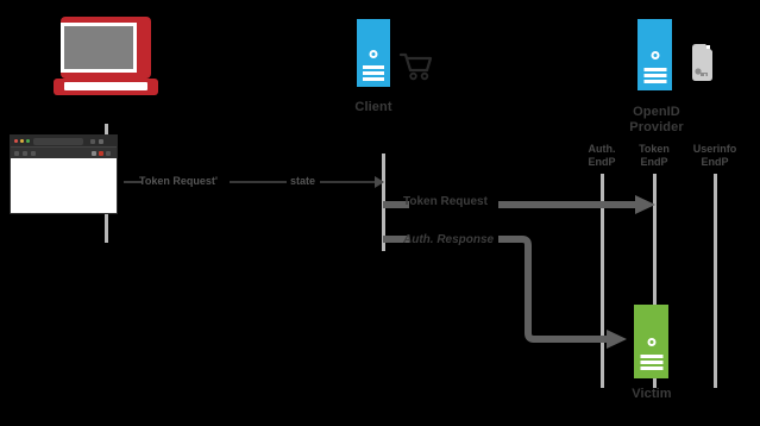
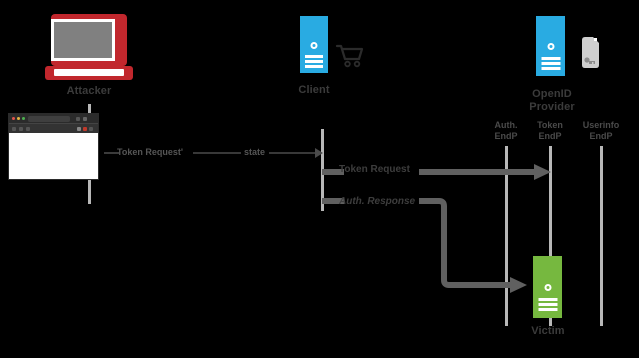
+ Attacker
  Client
  OpenID
  Provider
  Auth.
  EndP
  Token
  EndP
  Userinfo
  EndP
  Victim
  Token Request'
  state
  Token Request
  Auth. Response
